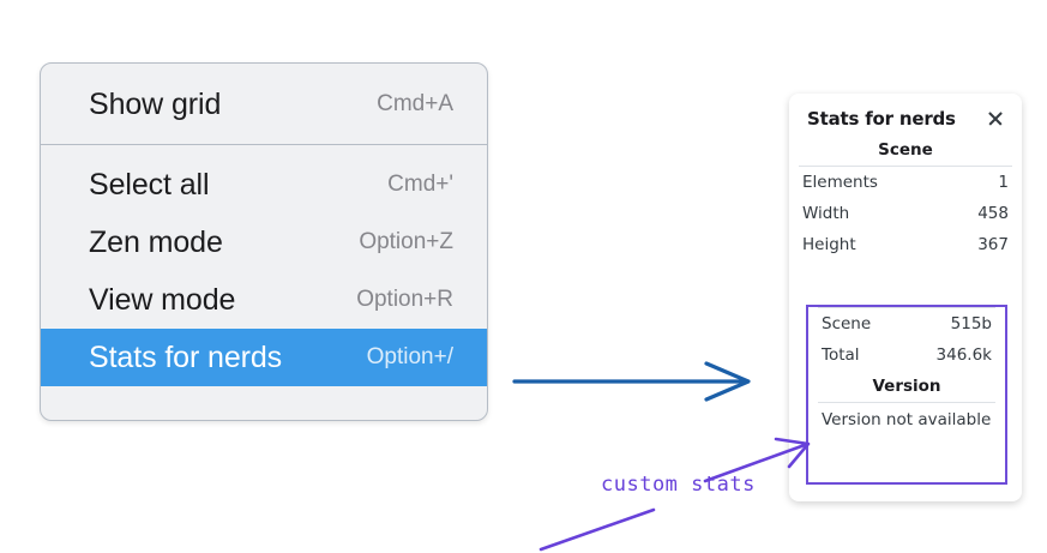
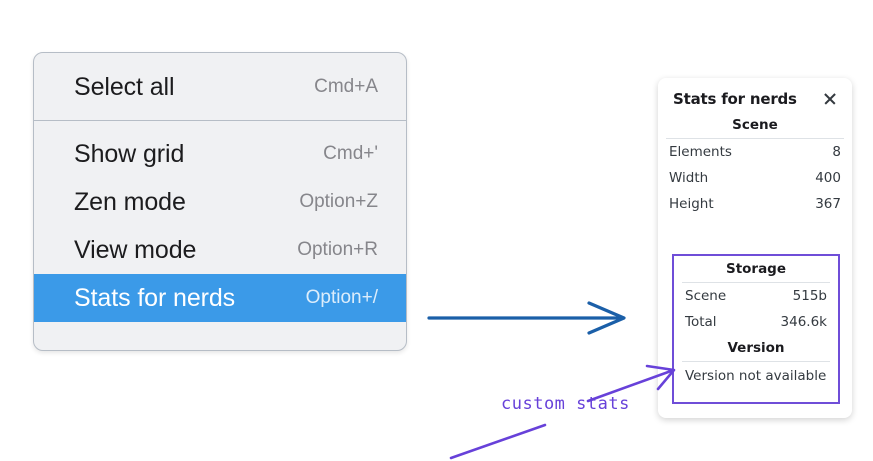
- Show grid
+ Select all
  Cmd+A
- Select all
+ Show grid
  Cmd+'
  Zen mode
  Option+Z
  View mode
  Option+R
  Stats for nerds
  Option+/
  Stats for nerds
  Scene
  Elements
- 1
+ 8
  Width
- 458
+ 400
  Height
  367
+ Storage
  Scene
  515b
  Total
  346.6k
  Version
  Version not available
  custom stats
